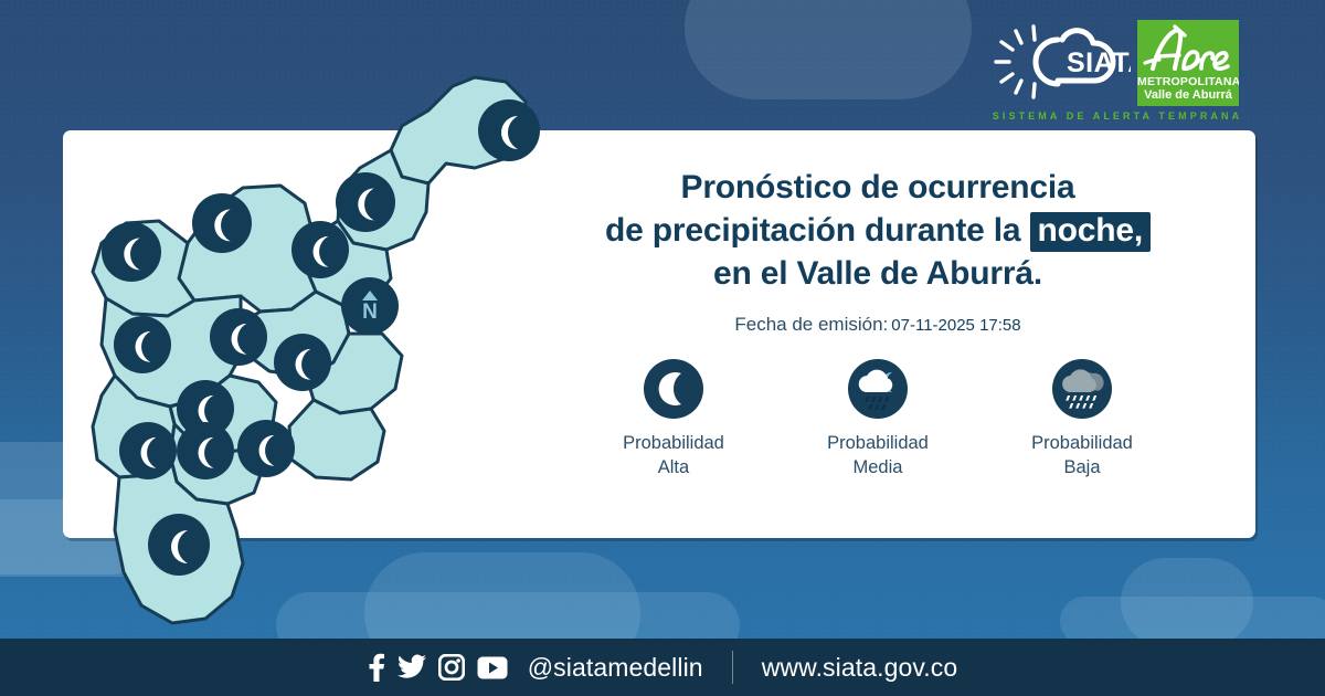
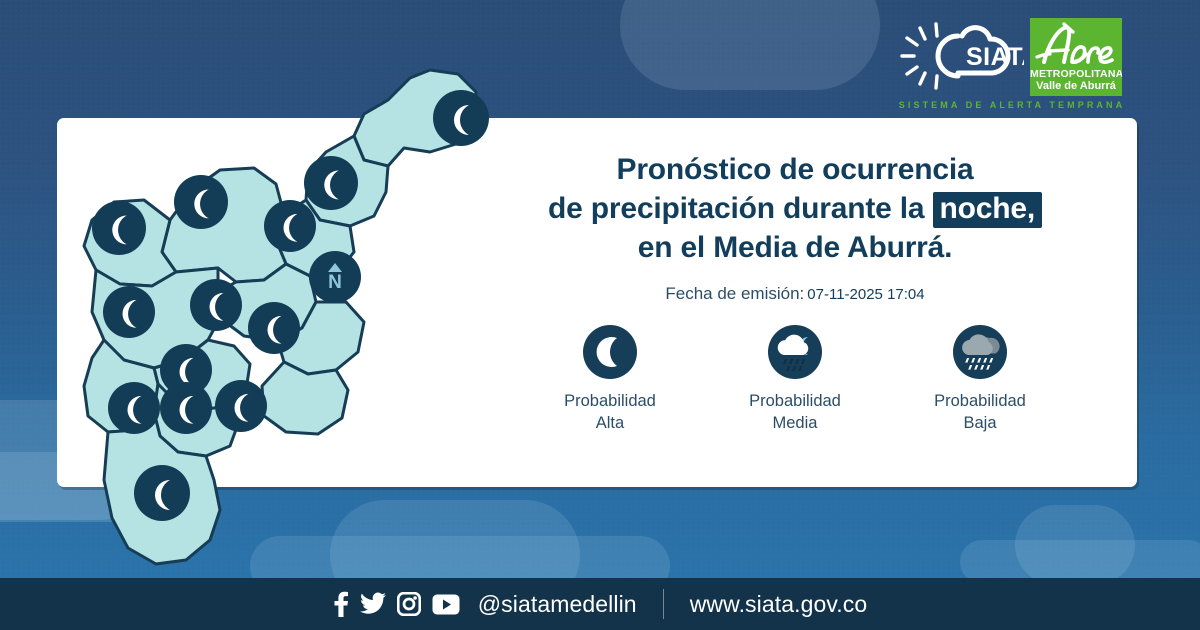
  N
  Pronóstico de ocurrencia
  de precipitación durante la noche,
- en el Valle de Aburrá.
+ en el Media de Aburrá.
- Fecha de emisión: 07-11-2025 17:58
+ Fecha de emisión: 07-11-2025 17:04
  Probabilidad
  Alta
  Probabilidad
  Media
  Probabilidad
  Baja
  SIAT
  METROPOLITANA
  Valle de Aburrá
  SISTEMA DE ALERTA TEMPRANA
  @siatamedellin
  www.siata.gov.co
